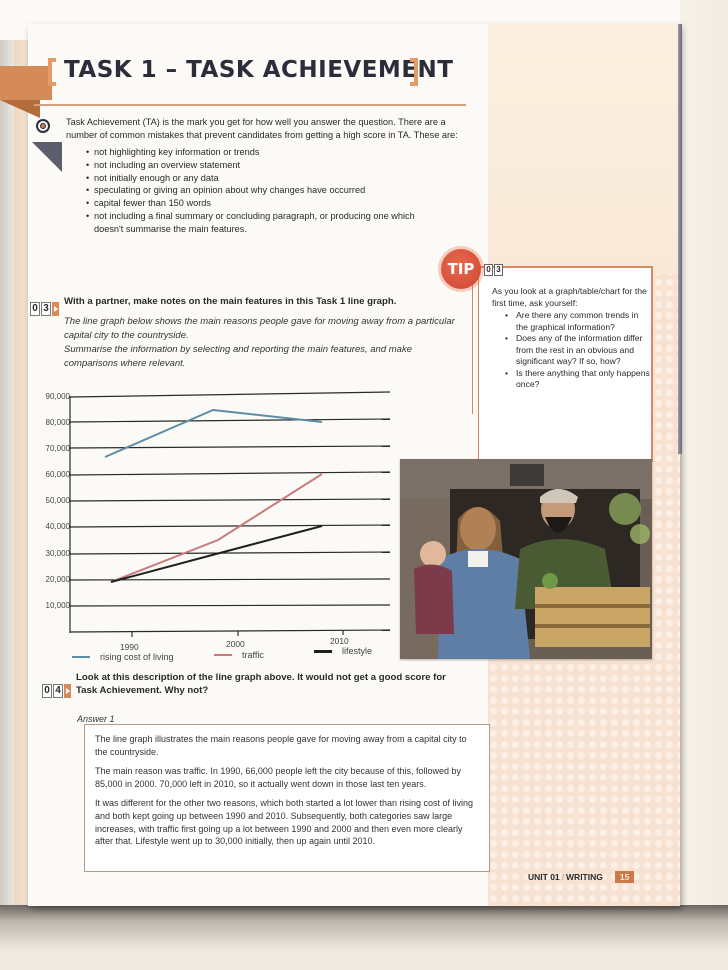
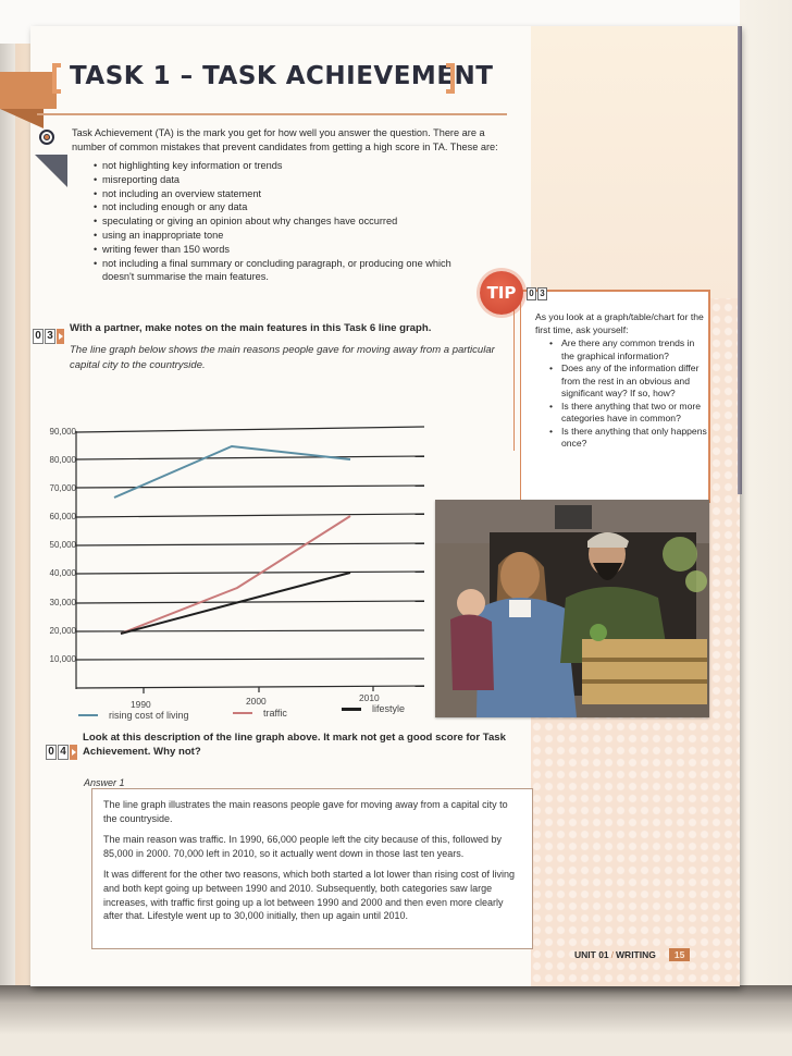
  TASK 1 – TASK ACHIEVEMENT
  Task Achievement (TA) is the mark you get for how well you answer the question. There are a number of common mistakes that prevent candidates from getting a high score in TA. These are:
  not highlighting key information or trends
+ misreporting data
  not including an overview statement
- not initially enough or any data
+ not including enough or any data
  speculating or giving an opinion about why changes have occurred
+ using an inappropriate tone
- capital fewer than 150 words
+ writing fewer than 150 words
  not including a final summary or concluding paragraph, or producing one which doesn't summarise the main features.
  0
  3
- With a partner, make notes on the main features in this Task 1 line graph.
+ With a partner, make notes on the main features in this Task 6 line graph.
  The line graph below shows the main reasons people gave for moving away from a particular capital city to the countryside.
- Summarise the information by selecting and reporting the main features, and make comparisons where relevant.
  90,000
  80,000
  70,000
  60,000
  50,000
  40,000
  30,000
  20,000
  10,000
  1990
  2000
  2010
  rising cost of living
  traffic
  lifestyle
  TIP
  0
  3
  As you look at a graph/table/chart for the first time, ask yourself:
  Are there any common trends in the graphical information?
  Does any of the information differ from the rest in an obvious and significant way? If so, how?
+ Is there anything that two or more categories have in common?
  Is there anything that only happens once?
  0
  4
- Look at this description of the line graph above. It would not get a good score for Task Achievement. Why not?
+ Look at this description of the line graph above. It mark not get a good score for Task Achievement. Why not?
  Answer 1
  The line graph illustrates the main reasons people gave for moving away from a capital city to the countryside.
  The main reason was traffic. In 1990, 66,000 people left the city because of this, followed by 85,000 in 2000. 70,000 left in 2010, so it actually went down in those last ten years.
  It was different for the other two reasons, which both started a lot lower than rising cost of living and both kept going up between 1990 and 2010. Subsequently, both categories saw large increases, with traffic first going up a lot between 1990 and 2000 and then even more clearly after that. Lifestyle went up to 30,000 initially, then up again until 2010.
  UNIT 01
  /
  WRITING
  15
